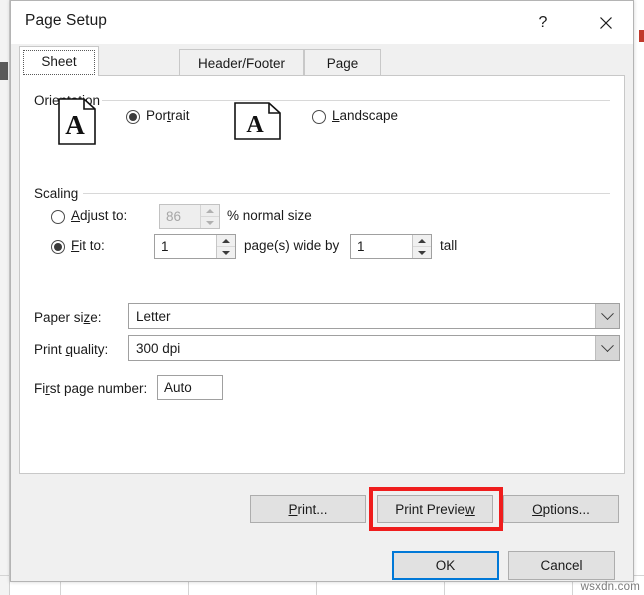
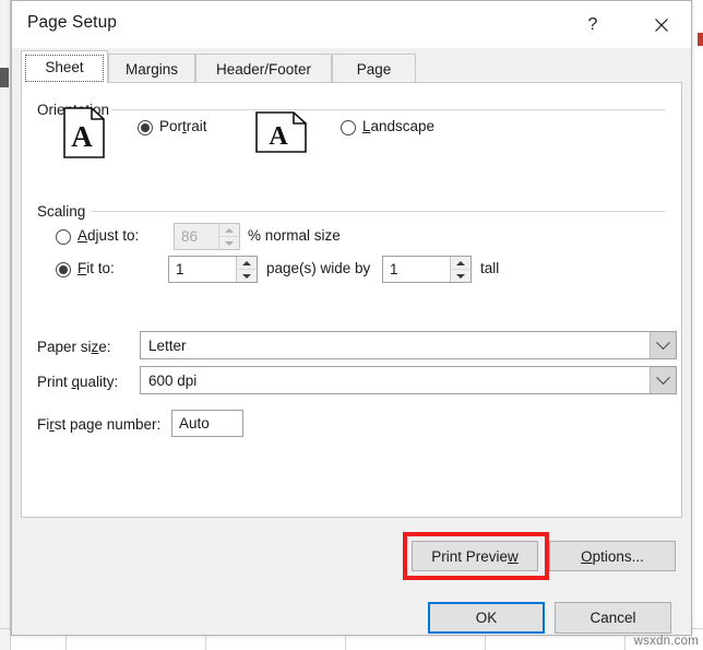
  Page Setup
  ?
  Sheet
+ Margins
  Header/Footer
  Page
  A
  Portrait
  A
  Landscape
  Scaling
  Adjust to:
  86
  % normal size
  Fit to:
  1
  page(s) wide by
  1
  tall
  Paper size:
  Letter
  Print quality:
- 300 dpi
+ 600 dpi
  First page number:
  Auto
- Print...
  Print Preview
  Options...
  OK
  Cancel
  wsxdn.com
